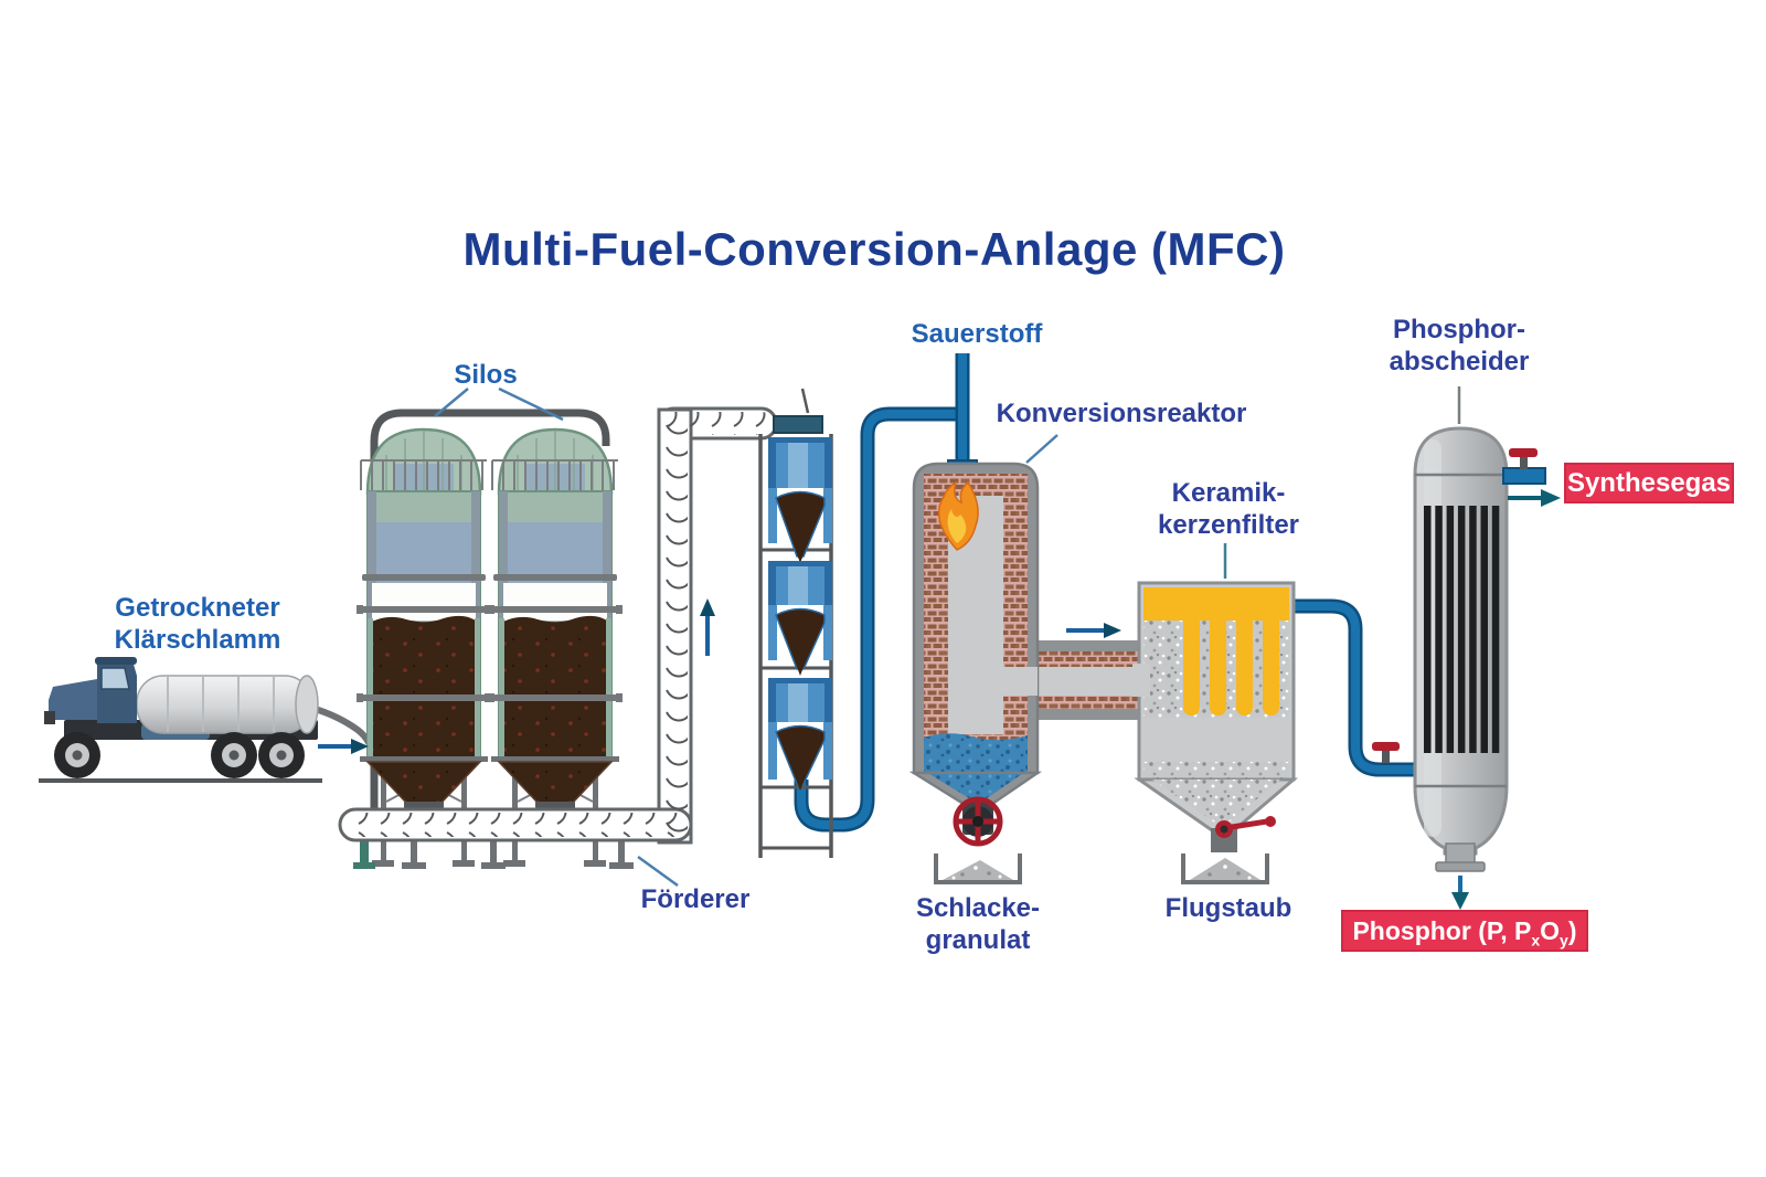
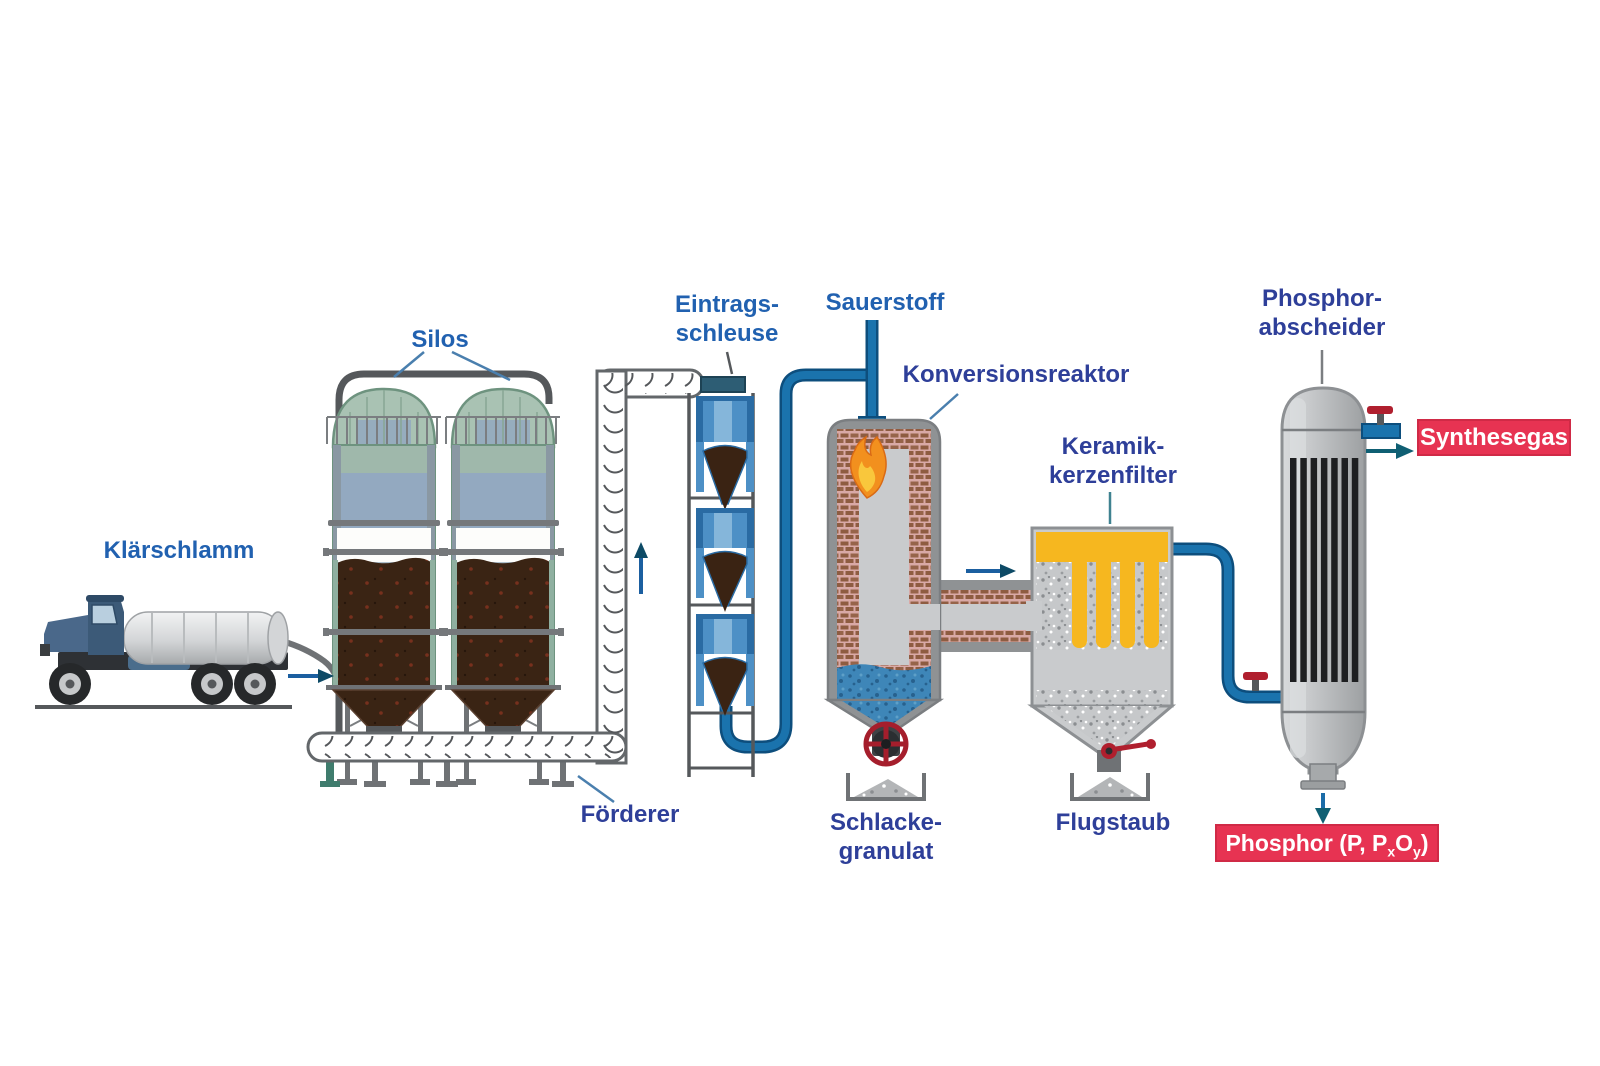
- Multi-Fuel-Conversion-Anlage (MFC)
- Getrockneter
  Klärschlamm
  Silos
+ Eintrags-
+ schleuse
  Sauerstoff
  Konversionsreaktor
  Keramik-
  kerzenfilter
  Phosphor-
  abscheider
  Förderer
  Schlacke-
  granulat
  Flugstaub
  Synthesegas
  Phosphor (P, PxOy)
